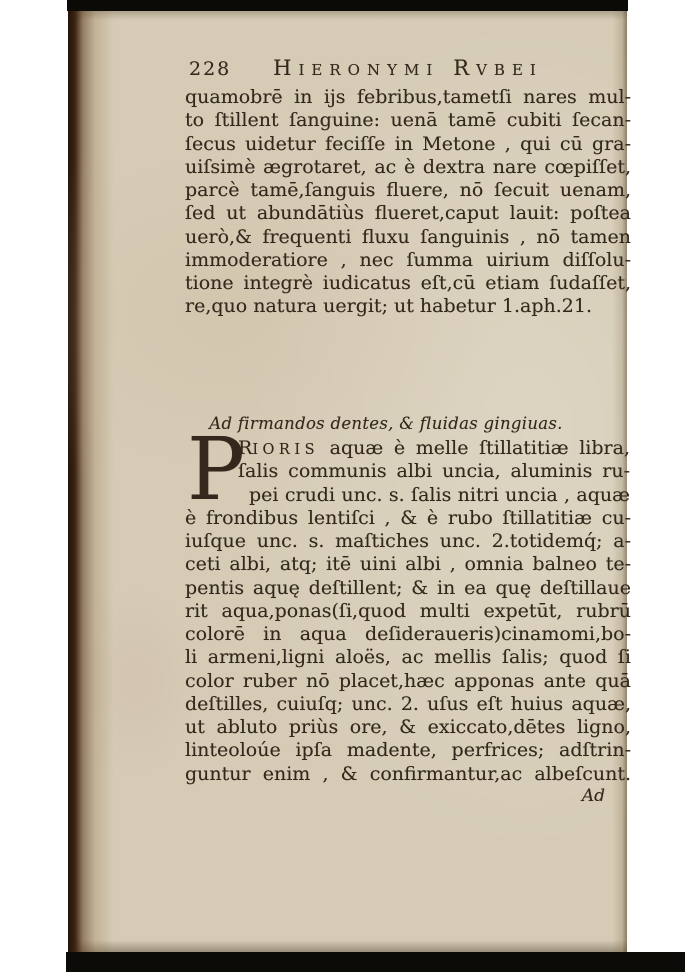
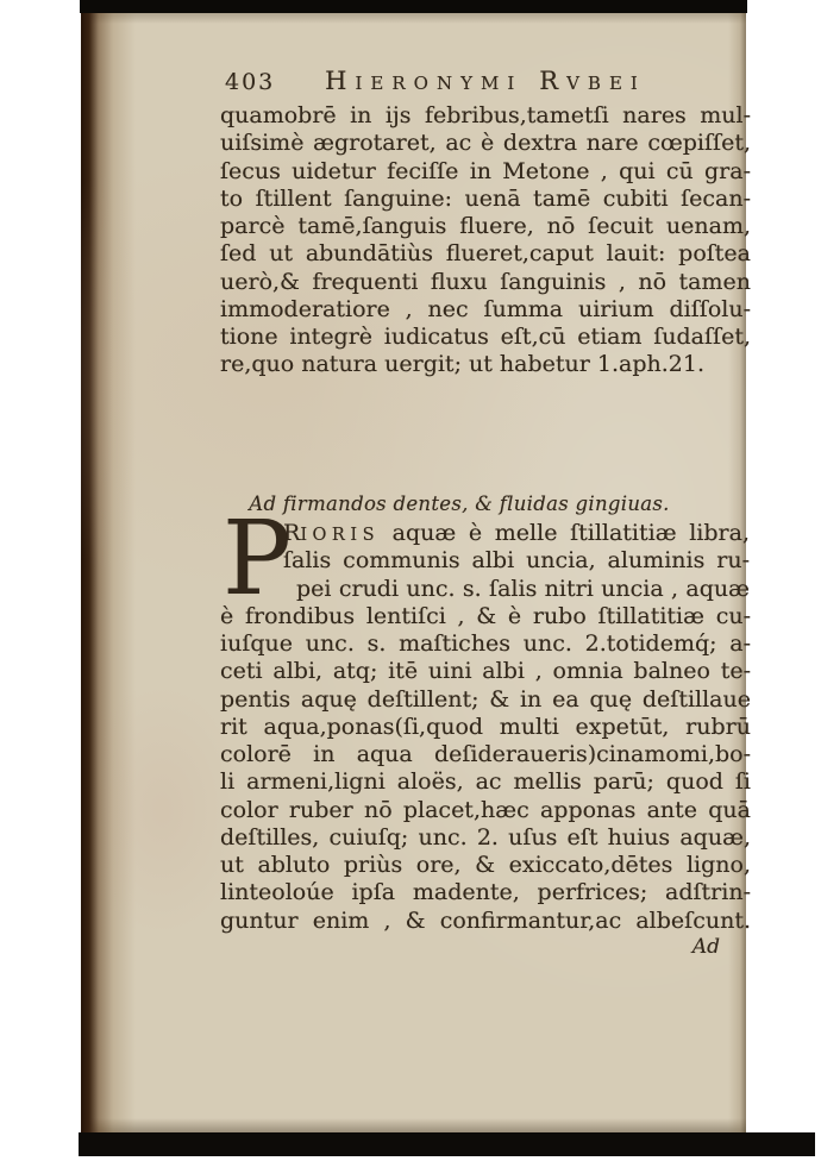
- 228
+ 403
  HIERONYMI RVBEI
  quamobrē in ijs febribus,tametſi nares mul-
- to ſtillent ſanguine: uenā tamē cubiti ſecan-
+ uiſsimè ægrotaret, ac è dextra nare cœpiſſet,
  ſecus uidetur feciſſe in Metone , qui cū gra-
- uiſsimè ægrotaret, ac è dextra nare cœpiſſet,
+ to ſtillent ſanguine: uenā tamē cubiti ſecan-
  parcè tamē,ſanguis fluere, nō ſecuit uenam,
  ſed ut abundātiùs flueret,caput lauit: poſtea
  uerò,& frequenti fluxu ſanguinis , nō tamen
  immoderatiore , nec ſumma uirium diſſolu-
  tione integrè iudicatus eſt,cū etiam ſudaſſet,
  re,quo natura uergit; ut habetur 1.aph.21.
  Ad firmandos dentes, & fluidas gingiuas.
  P
  RIORIS aquæ è melle ſtillatitiæ libra,
  ſalis communis albi uncia, aluminis ru-
  pei crudi unc. s. ſalis nitri uncia , aquæ
  è frondibus lentiſci , & è rubo ſtillatitiæ cu-
  iuſque unc. s. maſtiches unc. 2.totidemq́; a-
  ceti albi, atq; itē uini albi , omnia balneo te-
  pentis aquę deſtillent; & in ea quę deſtillaue
  rit aqua,ponas(ſi,quod multi expetūt, rubrū
  colorē in aqua deſideraueris)cinamomi,bo-
- li armeni,ligni aloës, ac mellis ſalis; quod ſi
+ li armeni,ligni aloës, ac mellis parū; quod ſi
  color ruber nō placet,hæc apponas ante quā
  deſtilles, cuiuſq; unc. 2. uſus eſt huius aquæ,
  ut abluto priùs ore, & exiccato,dētes ligno,
  linteoloúe ipſa madente, perfrices; adſtrin-
  guntur enim , & confirmantur,ac albeſcunt.
  Ad
